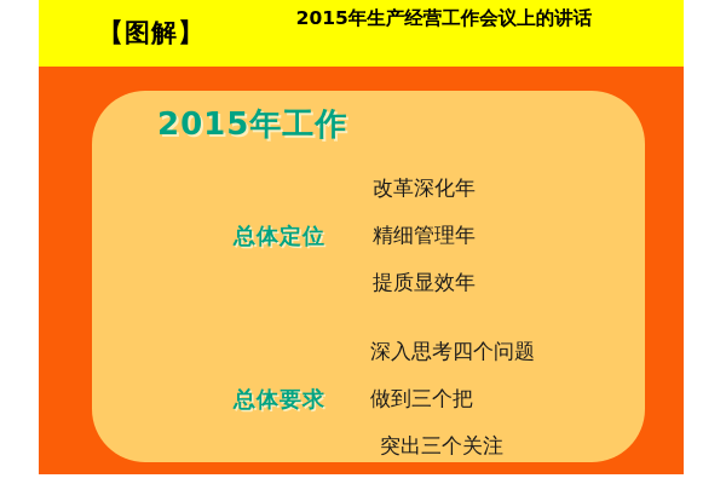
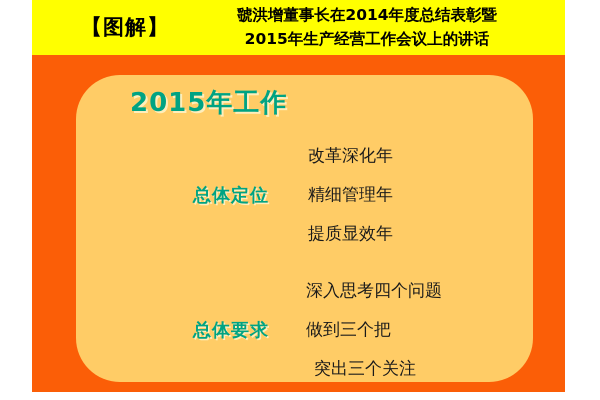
  【图解】
+ 虢洪增董事长在2014年度总结表彰暨
  2015年生产经营工作会议上的讲话
  2015年工作
  总体定位
  改革深化年
  精细管理年
  提质显效年
  总体要求
  深入思考四个问题
  做到三个把
  突出三个关注
